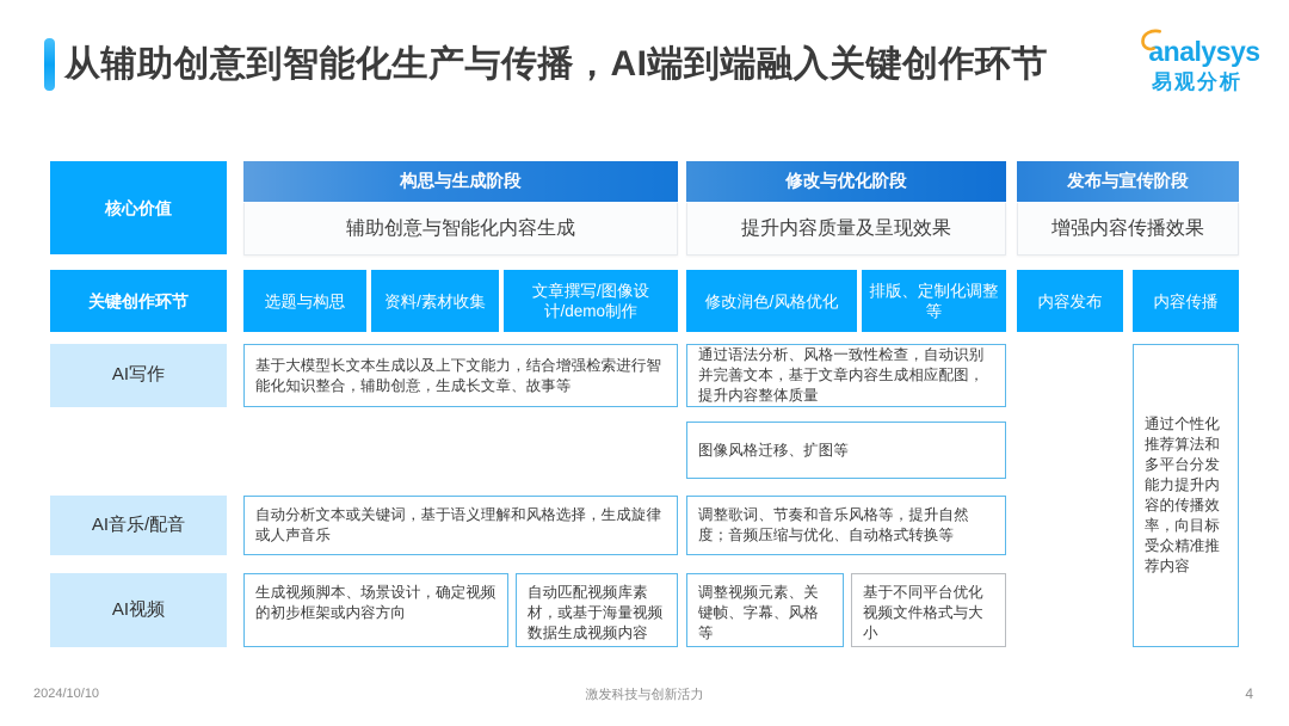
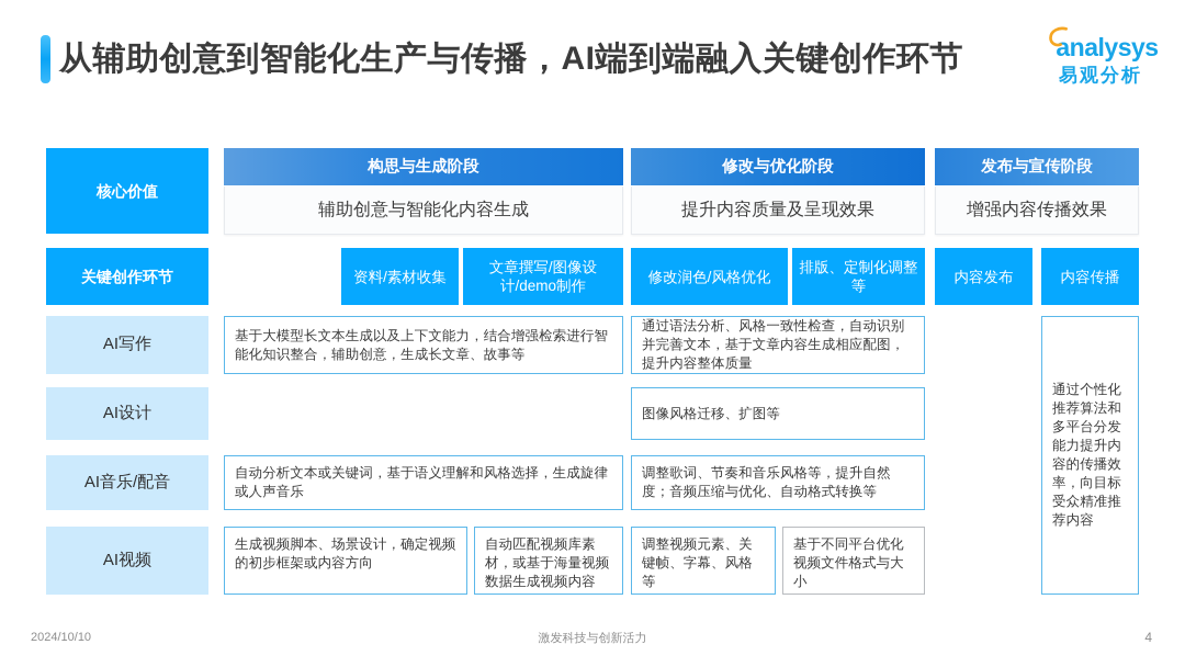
  从辅助创意到智能化生产与传播，AI端到端融入关键创作环节
  analysys
  易观分析
  核心价值
  关键创作环节
  AI写作
+ AI设计
  AI音乐/配音
  AI视频
  构思与生成阶段
  辅助创意与智能化内容生成
- 选题与构思
  资料/素材收集
  文章撰写/图像设计/demo制作
  基于大模型长文本生成以及上下文能力，结合增强检索进行智能化知识整合，辅助创意，生成长文章、故事等
  自动分析文本或关键词，基于语义理解和风格选择，生成旋律或人声音乐
  生成视频脚本、场景设计，确定视频的初步框架或内容方向
  自动匹配视频库素材，或基于海量视频数据生成视频内容
  修改与优化阶段
  提升内容质量及呈现效果
  修改润色/风格优化
  排版、定制化调整等
  通过语法分析、风格一致性检查，自动识别并完善文本，基于文章内容生成相应配图，提升内容整体质量
  图像风格迁移、扩图等
  调整歌词、节奏和音乐风格等，提升自然度；音频压缩与优化、自动格式转换等
  调整视频元素、关键帧、字幕、风格等
  基于不同平台优化视频文件格式与大小
  发布与宣传阶段
  增强内容传播效果
  内容发布
  内容传播
  通过个性化推荐算法和多平台分发能力提升内容的传播效率，向目标受众精准推荐内容
  2024/10/10
  激发科技与创新活力
  4
